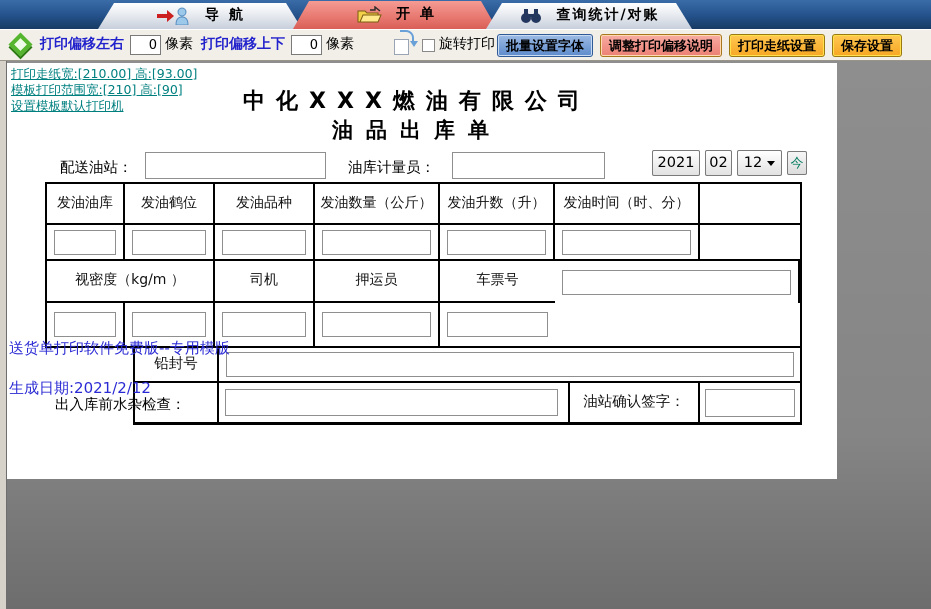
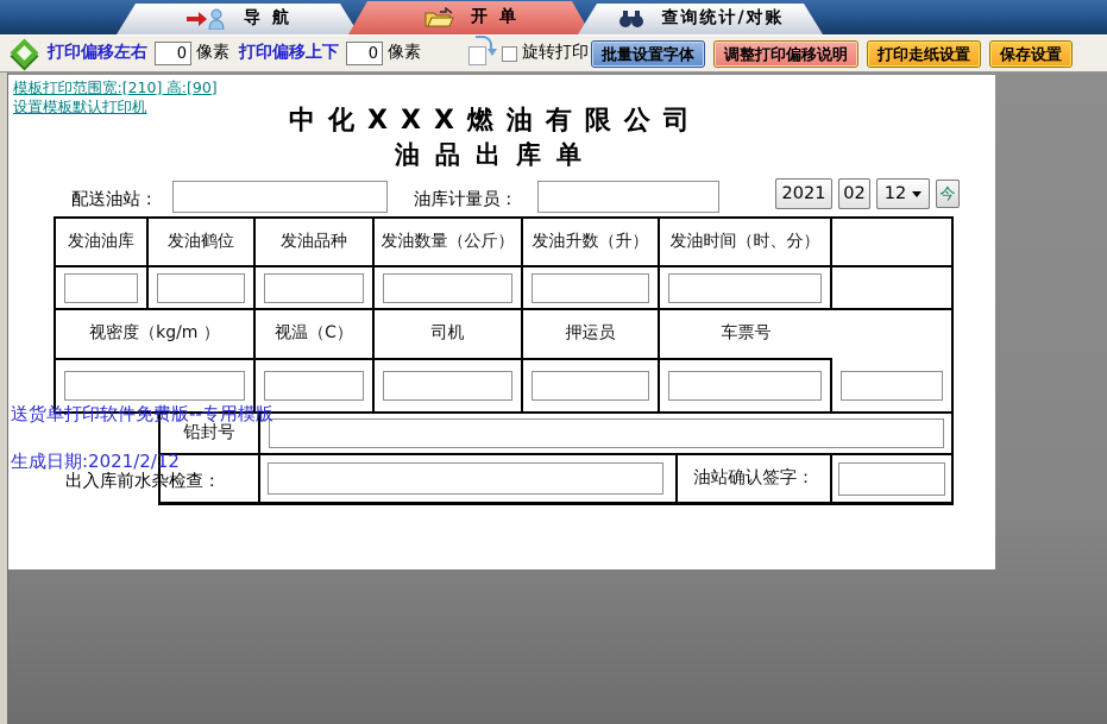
  导航
  开单
  查询统计/对账
  打印偏移左右
  0
  像素
  打印偏移上下
  0
  像素
  旋转打印
  批量设置字体
  调整打印偏移说明
  打印走纸设置
  保存设置
- 打印走纸宽:[210.00] 高:[93.00]
  模板打印范围宽:[210] 高:[90]
  设置模板默认打印机
  中化XXX燃油有限公司
  油品出库单
  配送油站：
  油库计量员：
  2021
  02
  12
  今
  发油油库
  发油鹤位
  发油品种
  发油数量（公斤）
  发油升数（升）
  发油时间（时、分）
  视密度（kg/m ）
+ 视温（C）
  司机
  押运员
  车票号
  铅封号
  油站确认签字：
  出入库前水杂检查：
  送货单打印软件免费版--专用模版
  生成日期:2021/2/12
